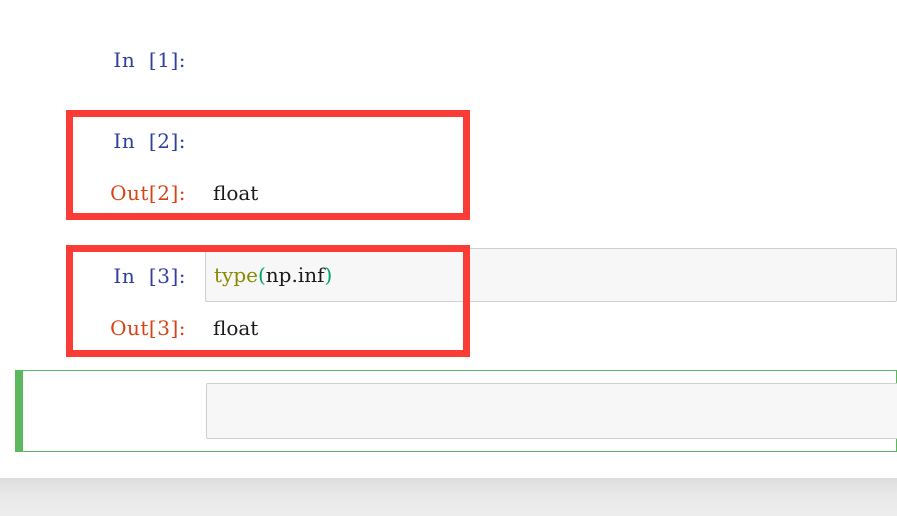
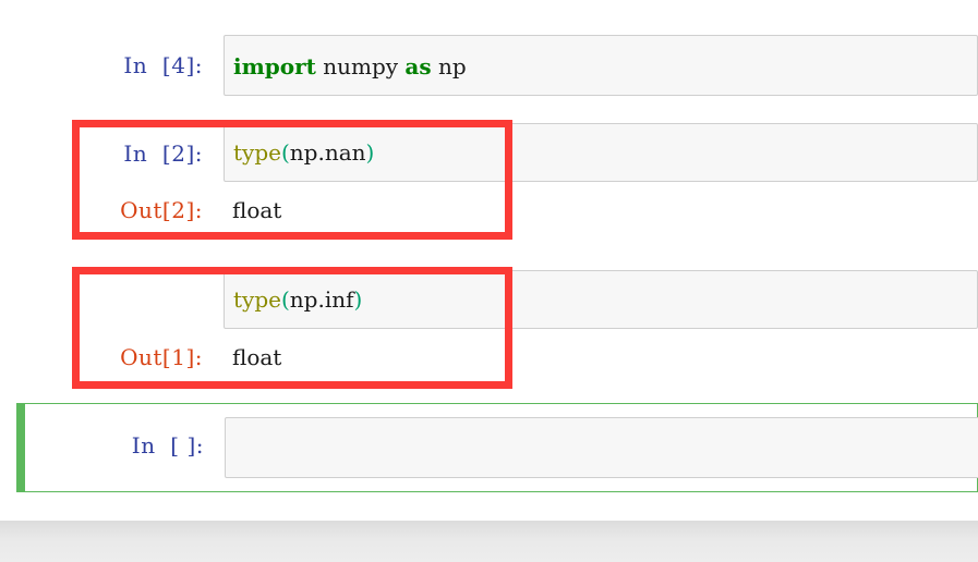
- In [1]:
+ In [4]:
+ import numpy as np
  In [2]:
+ type(np.nan)
  Out[2]:
  float
- In [3]:
  type(np.inf)
- Out[3]:
+ Out[1]:
  float
+ In [ ]:
